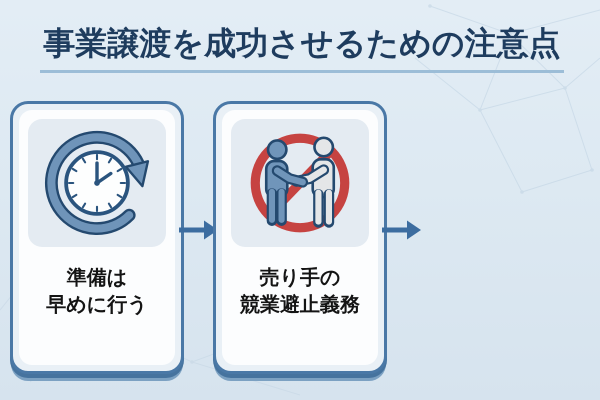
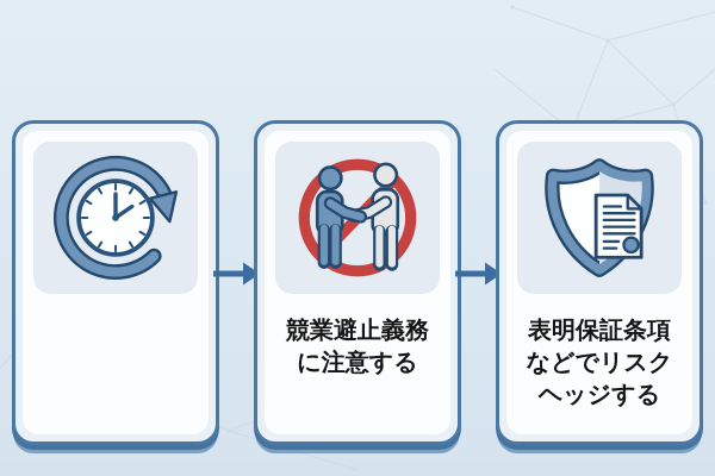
- 事業譲渡を成功させるための注意点
- 準備は
- 早めに行う
- 売り手の
  競業避止義務
+ に注意する
+ 表明保証条項
+ などでリスク
+ ヘッジする
